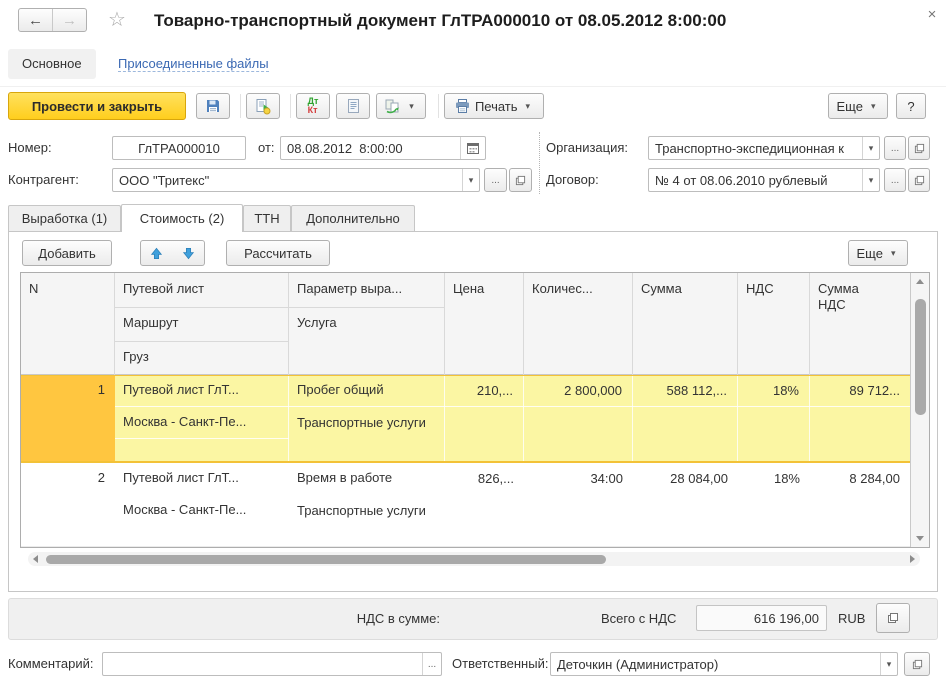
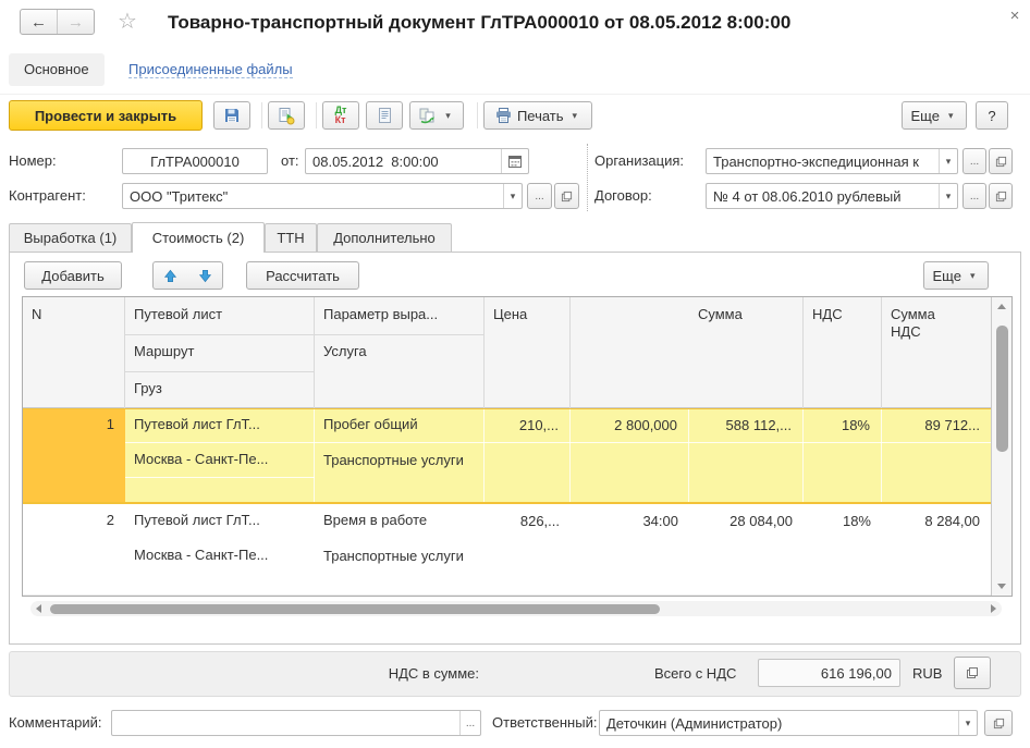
  ←
  →
  ☆
  Товарно-транспортный документ ГлТРА000010 от 08.05.2012 8:00:00
  ×
  Основное
  Присоединенные файлы
  Провести и закрыть
  Дт
  Кт
  ▾
  Печать
  ▾
  Еще
  ▾
  ?
  Номер:
  ГлТРА000010
  от:
- 08.08.2012 8:00:00
+ 08.05.2012 8:00:00
  Организация:
  Транспортно-экспедиционная к
  ▾
  ...
  Контрагент:
  ООО "Тритекс"
  ▾
  ...
  Договор:
  № 4 от 08.06.2010 рублевый
  ▾
  ...
  Выработка (1)
  Стоимость (2)
  ТТН
  Дополнительно
  Добавить
  Рассчитать
  Еще
  ▾
  N
  Путевой лист
  Маршрут
  Груз
  Параметр выра...
  Услуга
  Цена
- Количес...
  Сумма
  НДС
  Сумма НДС
  1
  Путевой лист ГлТ...
  Москва - Санкт-Пе...
  Пробег общий
  Транспортные услуги
  210,...
  2 800,000
  588 112,...
  18%
  89 712...
  2
  Путевой лист ГлТ...
  Москва - Санкт-Пе...
  Время в работе
  Транспортные услуги
  826,...
  34:00
  28 084,00
  18%
  8 284,00
  НДС в сумме:
  Всего с НДС
  616 196,00
  RUB
  Комментарий:
  ...
  Ответственный:
  Деточкин (Администратор)
  ▾
